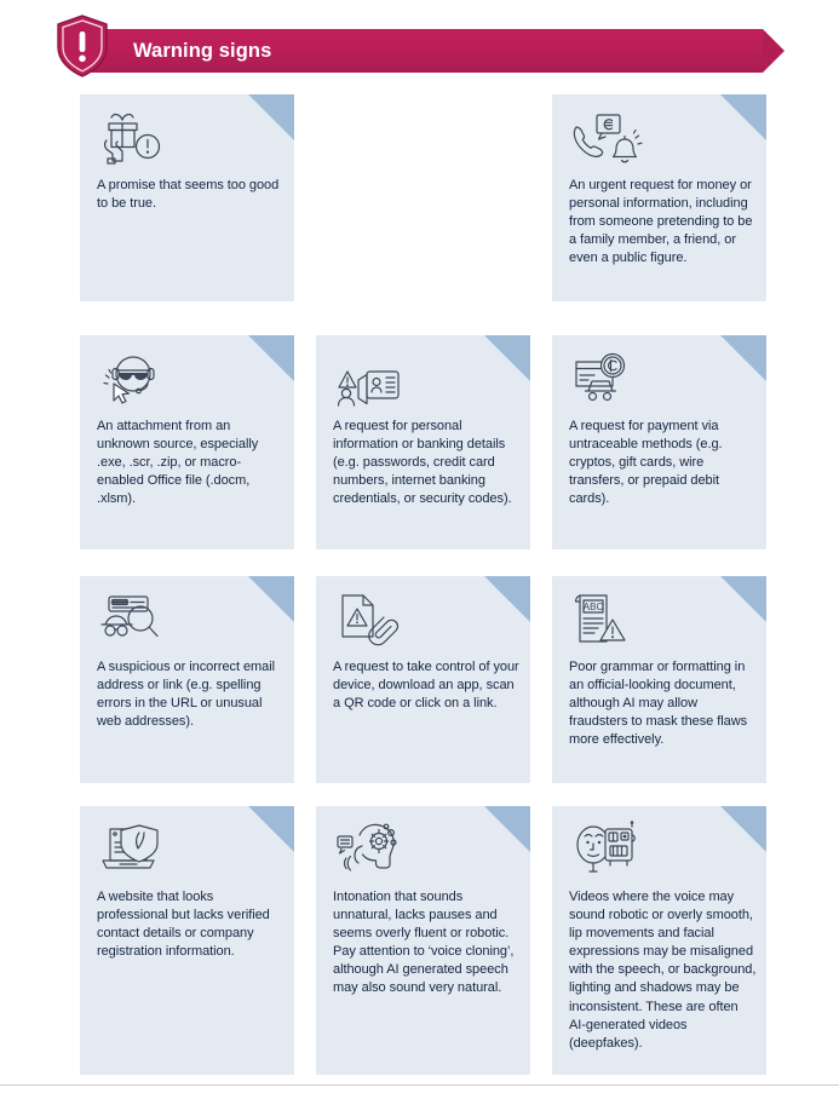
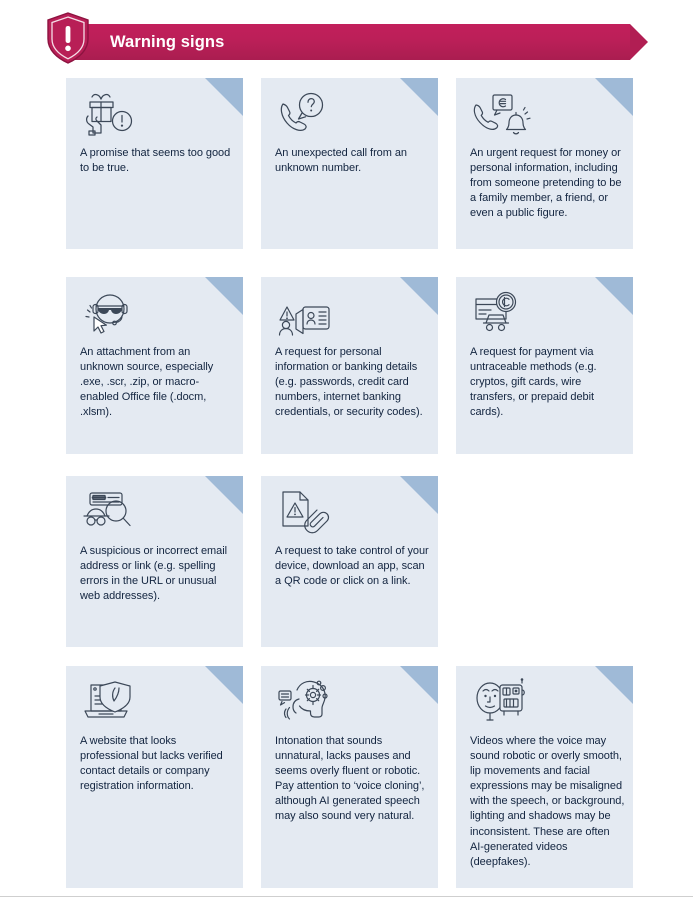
  Warning signs
  A promise that seems too good to be true.
+ An unexpected call from an unknown number.
  An urgent request for money or personal information, including from someone pretending to be a family member, a friend, or even a public figure.
  An attachment from an unknown source, especially .exe, .scr, .zip, or macro-enabled Office file (.docm, .xlsm).
  A request for personal information or banking details (e.g. passwords, credit card numbers, internet banking credentials, or security codes).
  A request for payment via untraceable methods (e.g. cryptos, gift cards, wire transfers, or prepaid debit cards).
  A suspicious or incorrect email address or link (e.g. spelling errors in the URL or unusual web addresses).
  A request to take control of your device, download an app, scan a QR code or click on a link.
- ABC
- Poor grammar or formatting in an official-looking document, although AI may allow fraudsters to mask these flaws more effectively.
  A website that looks professional but lacks verified contact details or company registration information.
  Intonation that sounds unnatural, lacks pauses and seems overly fluent or robotic. Pay attention to ‘voice cloning’, although AI generated speech may also sound very natural.
  Videos where the voice may sound robotic or overly smooth, lip movements and facial expressions may be misaligned with the speech, or background, lighting and shadows may be inconsistent. These are often AI-generated videos (deepfakes).
